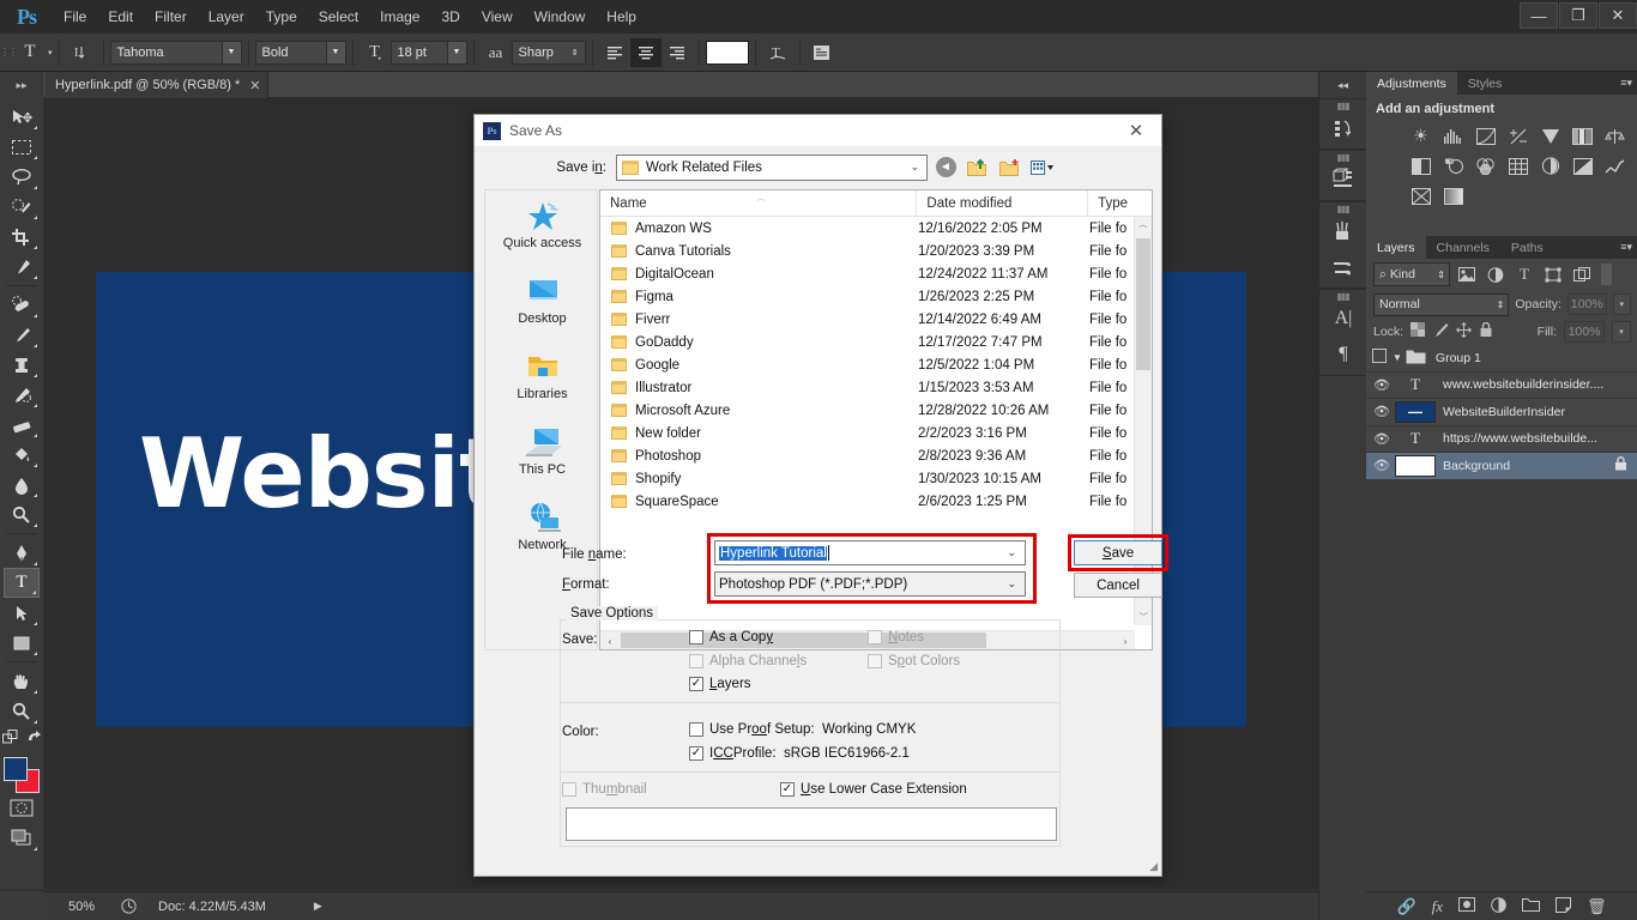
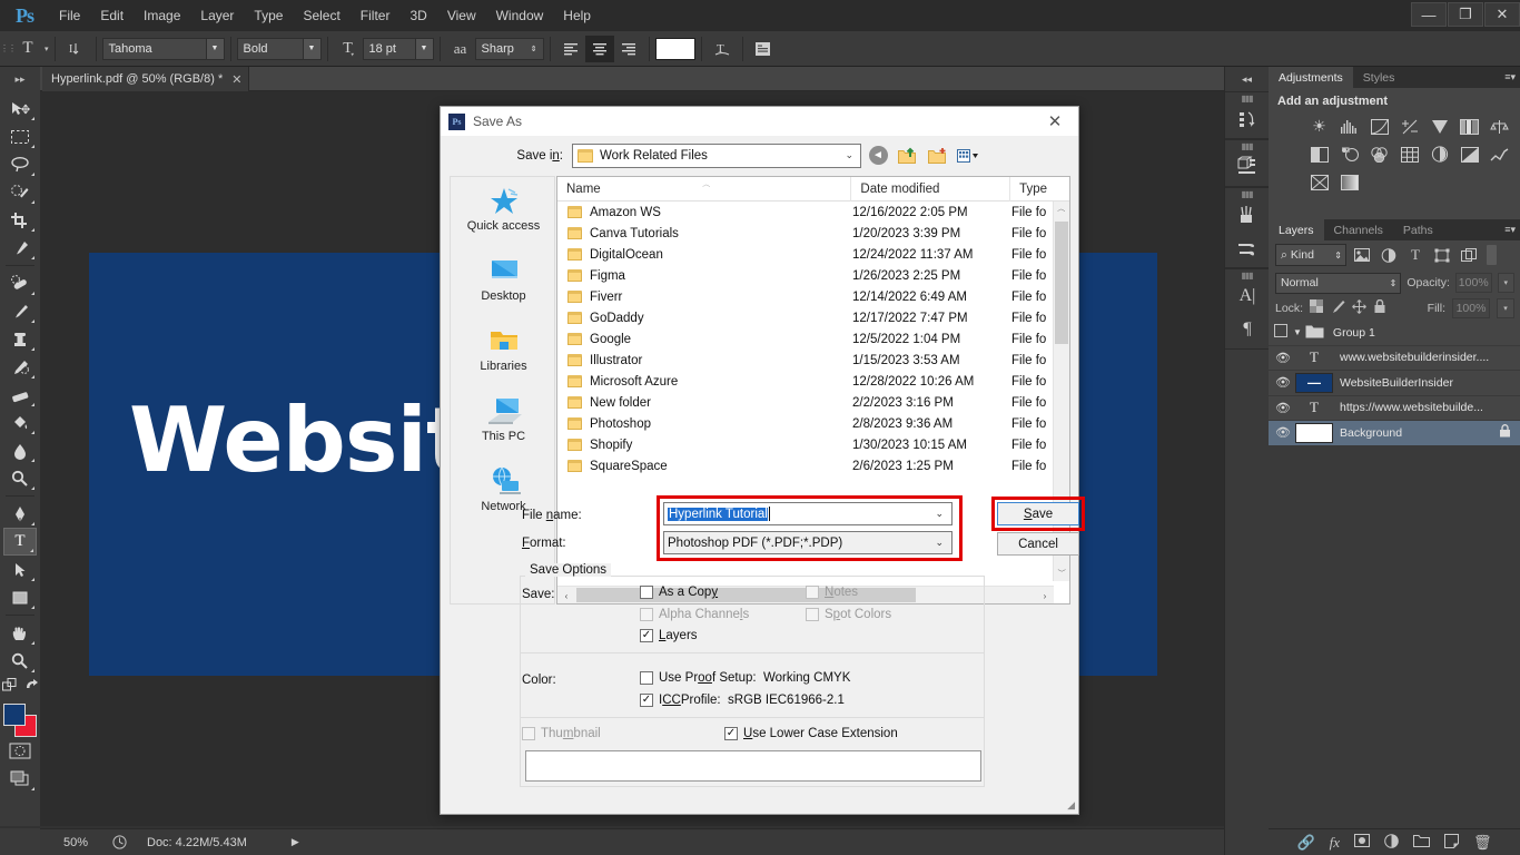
  Ps
  File
  Edit
- Filter
+ Image
  Layer
  Type
  Select
- Image
+ Filter
  3D
  View
  Window
  Help
  —
  ❐
  ✕
  ⋮⋮
  T
  I
  Tahoma
  Bold
  T̞
  18 pt
  aa
  Sharp
  T
  ▸▸
  Hyperlink.pdf @ 50% (RGB/8) *
  ✕
  T
  50%
  Doc: 4.22M/5.43M
  ▶
  ◂◂
  ▮▮▮
  ▮▮▮
  ▮▮▮
  ▮▮▮
  A|
  ¶
  Adjustments
  Styles
  ≡▾
  Add an adjustment
  ☀
  Layers
  Channels
  Paths
  ≡▾
  ⌕
  Kind
  ⇕
  T
  Normal
  ⇕
  Opacity:
  100%
  Lock:
  Fill:
  100%
  ▼
  Group 1
  👁
  T
  www.websitebuilderinsider....
  👁
  WebsiteBuilderInsider
  👁
  T
  https://www.websitebuilde...
  👁
  Background
  🔗
  fx
  🗑
  Ps
  Save As
  ✕
  Save in:
  Work Related Files
  ⌄
  ◄
  Quick access
  Desktop
  Libraries
  This PC
  Network
  Name
  Date modified
  Type
  ︿
  Amazon WS
  12/16/2022 2:05 PM
  File fo
  Canva Tutorials
  1/20/2023 3:39 PM
  File fo
  DigitalOcean
  12/24/2022 11:37 AM
  File fo
  Figma
  1/26/2023 2:25 PM
  File fo
  Fiverr
  12/14/2022 6:49 AM
  File fo
  GoDaddy
  12/17/2022 7:47 PM
  File fo
  Google
  12/5/2022 1:04 PM
  File fo
  Illustrator
  1/15/2023 3:53 AM
  File fo
  Microsoft Azure
  12/28/2022 10:26 AM
  File fo
  New folder
  2/2/2023 3:16 PM
  File fo
  Photoshop
  2/8/2023 9:36 AM
  File fo
  Shopify
  1/30/2023 10:15 AM
  File fo
  SquareSpace
  2/6/2023 1:25 PM
  File fo
  ︿
  ﹀
  ‹
  ›
  File name:
  Hyperlink Tutorial
  ⌄
  Format:
  Photoshop PDF (*.PDF;*.PDP)
  ⌄
  Save
  Cancel
  Save Options
  Save:
  As a Cop
  y
  Alpha Channe
  l
  s
  ✓
  L
  ayers
  N
  otes
  S
  p
  ot Colors
  Color:
  Use Pr
  oo
  f Setup: Working CMYK
  ✓
  I
  CC
  Profile: sRGB IEC61966-2.1
  Thu
  m
  bnail
  ✓
  U
  se Lower Case Extension
  ◢
